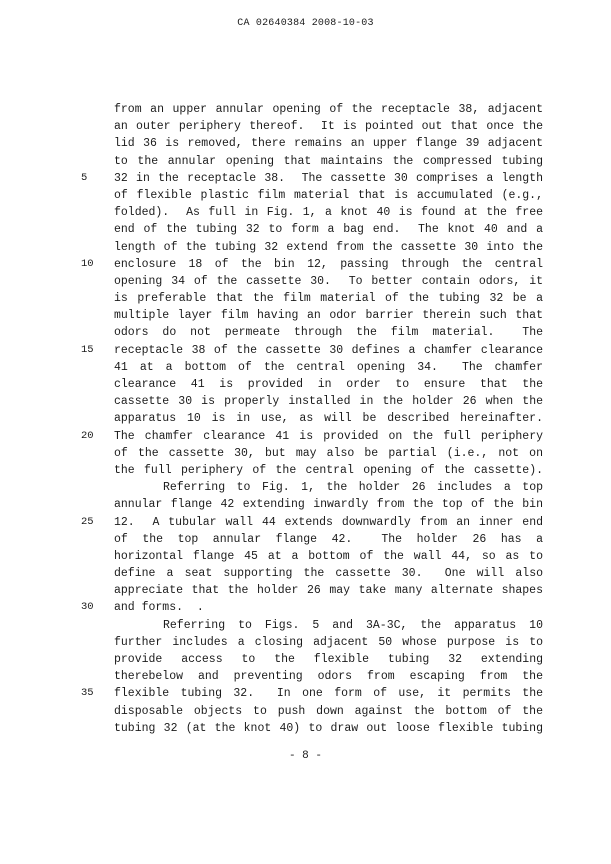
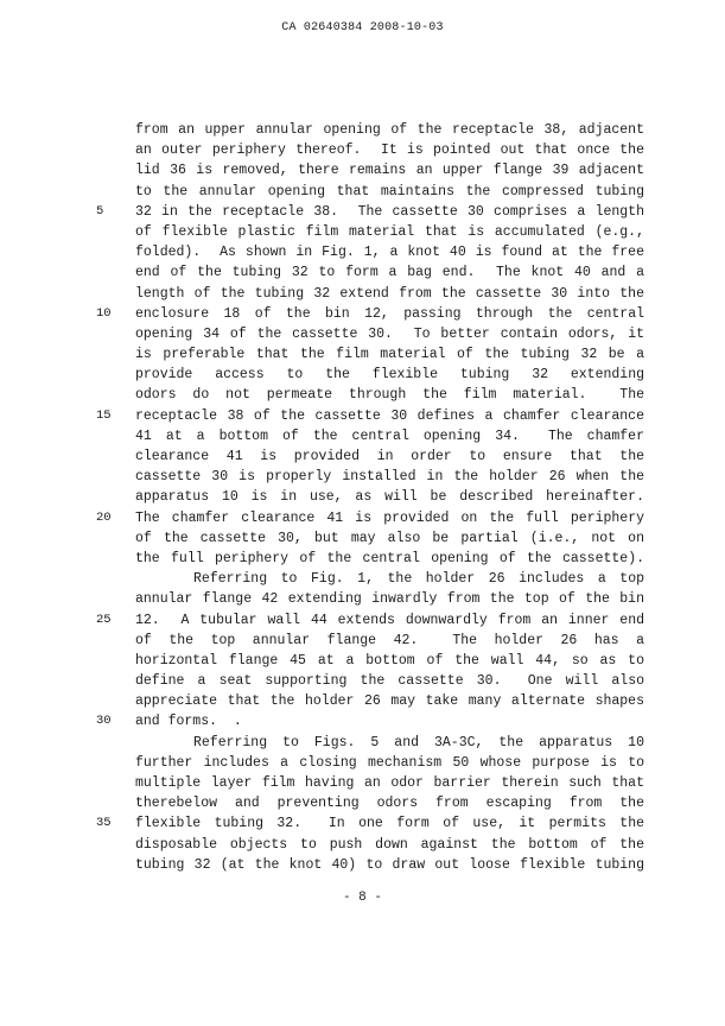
  CA 02640384 2008-10-03
  from an upper annular opening of the receptacle 38, adjacent
  an outer periphery thereof. It is pointed out that once the
  lid 36 is removed, there remains an upper flange 39 adjacent
  to the annular opening that maintains the compressed tubing
  5
  32 in the receptacle 38. The cassette 30 comprises a length
  of flexible plastic film material that is accumulated (e.g.,
- folded). As full in Fig. 1, a knot 40 is found at the free
+ folded). As shown in Fig. 1, a knot 40 is found at the free
  end of the tubing 32 to form a bag end. The knot 40 and a
  length of the tubing 32 extend from the cassette 30 into the
  10
  enclosure 18 of the bin 12, passing through the central
  opening 34 of the cassette 30. To better contain odors, it
  is preferable that the film material of the tubing 32 be a
- multiple layer film having an odor barrier therein such that
+ provide access to the flexible tubing 32 extending
  odors do not permeate through the film material. The
  15
  receptacle 38 of the cassette 30 defines a chamfer clearance
  41 at a bottom of the central opening 34. The chamfer
  clearance 41 is provided in order to ensure that the
  cassette 30 is properly installed in the holder 26 when the
  apparatus 10 is in use, as will be described hereinafter.
  20
  The chamfer clearance 41 is provided on the full periphery
  of the cassette 30, but may also be partial (i.e., not on
  the full periphery of the central opening of the cassette).
  Referring to Fig. 1, the holder 26 includes a top
  annular flange 42 extending inwardly from the top of the bin
  25
  12. A tubular wall 44 extends downwardly from an inner end
  of the top annular flange 42. The holder 26 has a
  horizontal flange 45 at a bottom of the wall 44, so as to
  define a seat supporting the cassette 30. One will also
  appreciate that the holder 26 may take many alternate shapes
  30
  and forms. .
  Referring to Figs. 5 and 3A-3C, the apparatus 10
- further includes a closing adjacent 50 whose purpose is to
+ further includes a closing mechanism 50 whose purpose is to
- provide access to the flexible tubing 32 extending
+ multiple layer film having an odor barrier therein such that
  therebelow and preventing odors from escaping from the
  35
  flexible tubing 32. In one form of use, it permits the
  disposable objects to push down against the bottom of the
  tubing 32 (at the knot 40) to draw out loose flexible tubing
  - 8 -
